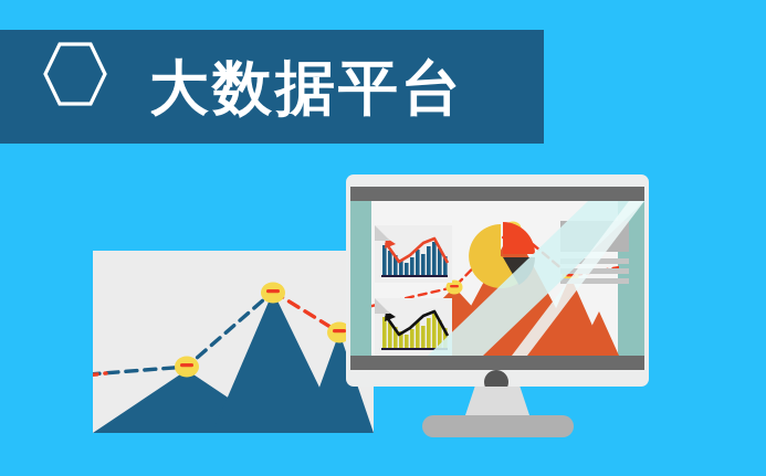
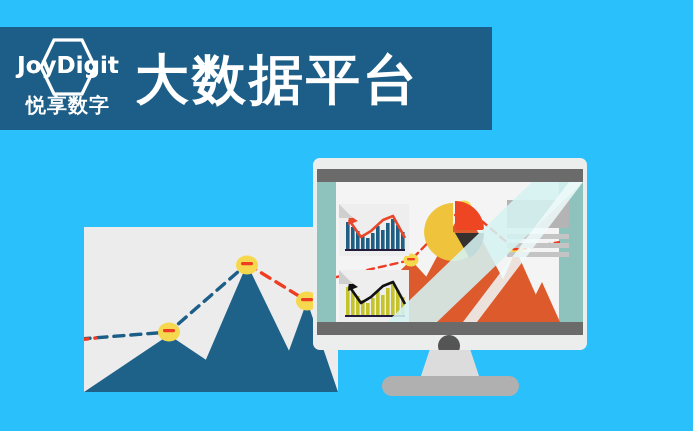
+ JoyDigit
+ 悦享数字
  大数据平台
